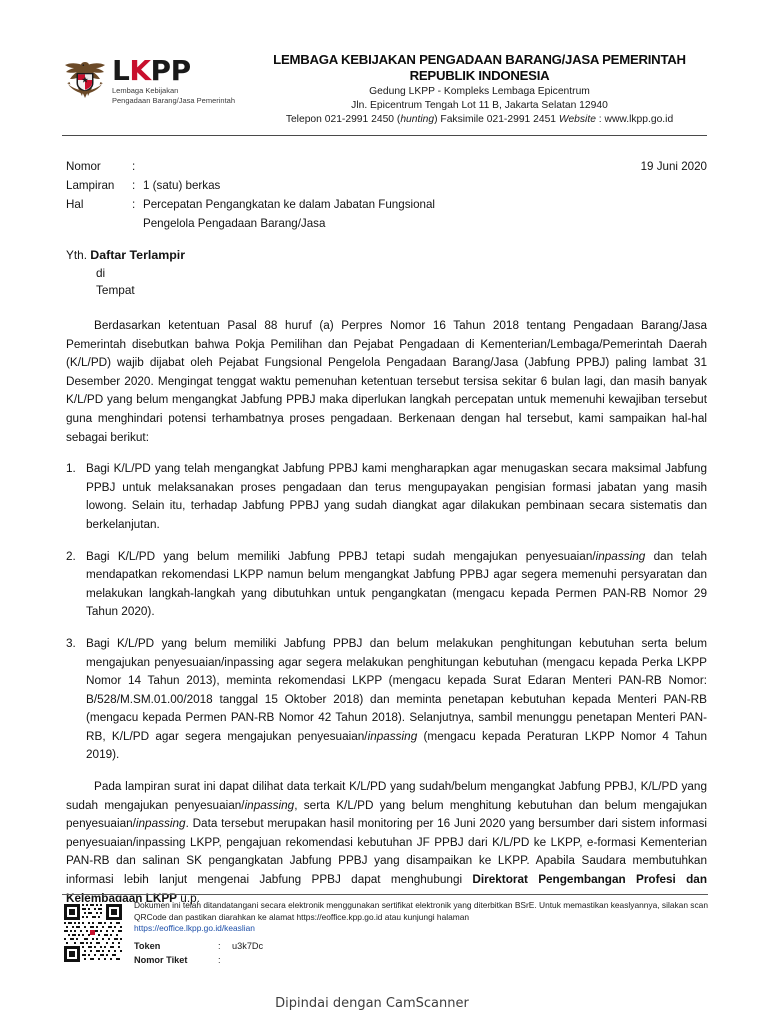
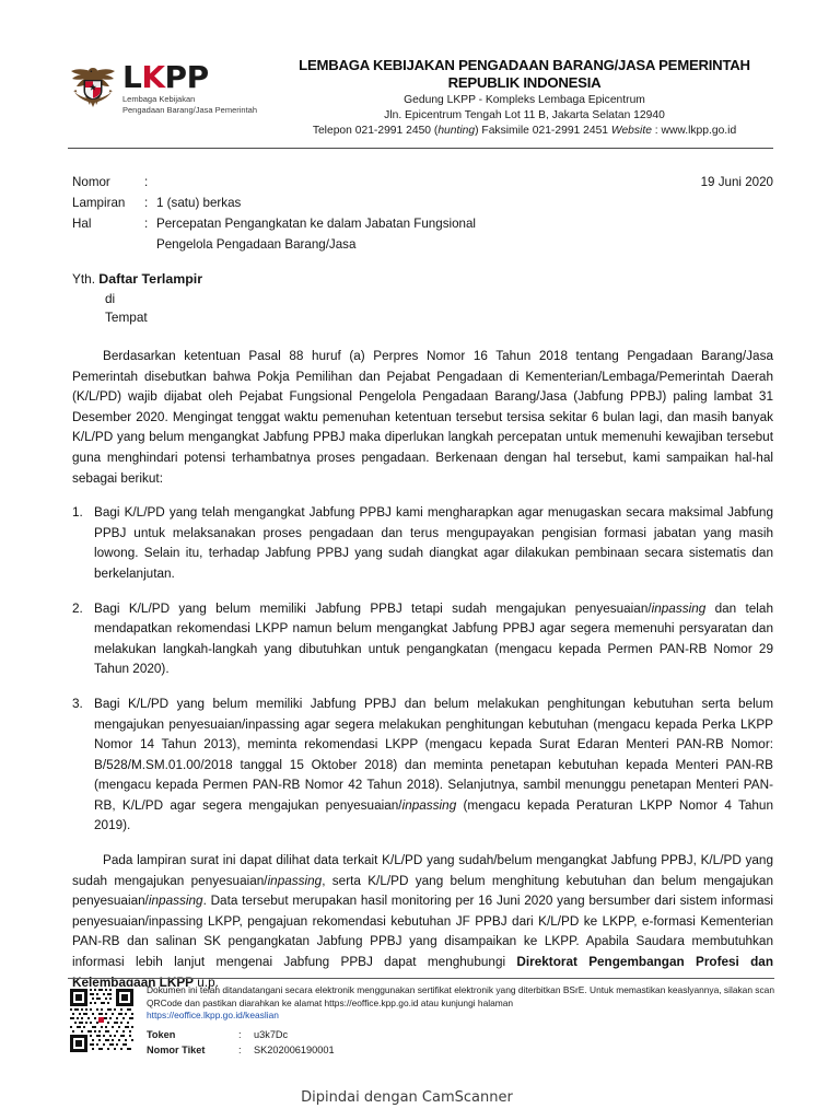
  LKPP
  Lembaga Kebijakan
  Pengadaan Barang/Jasa Pemerintah
  LEMBAGA KEBIJAKAN PENGADAAN BARANG/JASA PEMERINTAH
  REPUBLIK INDONESIA
  Gedung LKPP - Kompleks Lembaga Epicentrum
  Jln. Epicentrum Tengah Lot 11 B, Jakarta Selatan 12940
  Telepon 021-2991 2450 (hunting) Faksimile 021-2991 2451 Website : www.lkpp.go.id
  19 Juni 2020
  Nomor
  :
  Lampiran
  :
  1 (satu) berkas
  Hal
  :
  Percepatan Pengangkatan ke dalam Jabatan Fungsional
  Pengelola Pengadaan Barang/Jasa
  Yth. Daftar Terlampir
  di
  Tempat
  Berdasarkan ketentuan Pasal 88 huruf (a) Perpres Nomor 16 Tahun 2018 tentang Pengadaan Barang/Jasa Pemerintah disebutkan bahwa Pokja Pemilihan dan Pejabat Pengadaan di Kementerian/Lembaga/Pemerintah Daerah (K/L/PD) wajib dijabat oleh Pejabat Fungsional Pengelola Pengadaan Barang/Jasa (Jabfung PPBJ) paling lambat 31 Desember 2020. Mengingat tenggat waktu pemenuhan ketentuan tersebut tersisa sekitar 6 bulan lagi, dan masih banyak K/L/PD yang belum mengangkat Jabfung PPBJ maka diperlukan langkah percepatan untuk memenuhi kewajiban tersebut guna menghindari potensi terhambatnya proses pengadaan. Berkenaan dengan hal tersebut, kami sampaikan hal-hal sebagai berikut:
  1.
  Bagi K/L/PD yang telah mengangkat Jabfung PPBJ kami mengharapkan agar menugaskan secara maksimal Jabfung PPBJ untuk melaksanakan proses pengadaan dan terus mengupayakan pengisian formasi jabatan yang masih lowong. Selain itu, terhadap Jabfung PPBJ yang sudah diangkat agar dilakukan pembinaan secara sistematis dan berkelanjutan.
  2.
  Bagi K/L/PD yang belum memiliki Jabfung PPBJ tetapi sudah mengajukan penyesuaian/inpassing dan telah mendapatkan rekomendasi LKPP namun belum mengangkat Jabfung PPBJ agar segera memenuhi persyaratan dan melakukan langkah-langkah yang dibutuhkan untuk pengangkatan (mengacu kepada Permen PAN-RB Nomor 29 Tahun 2020).
  3.
  Bagi K/L/PD yang belum memiliki Jabfung PPBJ dan belum melakukan penghitungan kebutuhan serta belum mengajukan penyesuaian/inpassing agar segera melakukan penghitungan kebutuhan (mengacu kepada Perka LKPP Nomor 14 Tahun 2013), meminta rekomendasi LKPP (mengacu kepada Surat Edaran Menteri PAN-RB Nomor: B/528/M.SM.01.00/2018 tanggal 15 Oktober 2018) dan meminta penetapan kebutuhan kepada Menteri PAN-RB (mengacu kepada Permen PAN-RB Nomor 42 Tahun 2018). Selanjutnya, sambil menunggu penetapan Menteri PAN-RB, K/L/PD agar segera mengajukan penyesuaian/inpassing (mengacu kepada Peraturan LKPP Nomor 4 Tahun 2019).
  Pada lampiran surat ini dapat dilihat data terkait K/L/PD yang sudah/belum mengangkat Jabfung PPBJ, K/L/PD yang sudah mengajukan penyesuaian/inpassing, serta K/L/PD yang belum menghitung kebutuhan dan belum mengajukan penyesuaian/inpassing. Data tersebut merupakan hasil monitoring per 16 Juni 2020 yang bersumber dari sistem informasi penyesuaian/inpassing LKPP, pengajuan rekomendasi kebutuhan JF PPBJ dari K/L/PD ke LKPP, e-formasi Kementerian PAN-RB dan salinan SK pengangkatan Jabfung PPBJ yang disampaikan ke LKPP. Apabila Saudara membutuhkan informasi lebih lanjut mengenai Jabfung PPBJ dapat menghubungi Direktorat Pengembangan Profesi dan Kelembagaan LKPP u.p.
  Dokumen ini telah ditandatangani secara elektronik menggunakan sertifikat elektronik yang diterbitkan BSrE. Untuk memastikan keaslyannya, silakan scan QRCode dan pastikan diarahkan ke alamat https://eoffice.kpp.go.id atau kunjungi halaman
  https://eoffice.lkpp.go.id/keaslian
  Token
  :
  u3k7Dc
  Nomor Tiket
  :
+ SK202006190001
  Dipindai dengan CamScanner
